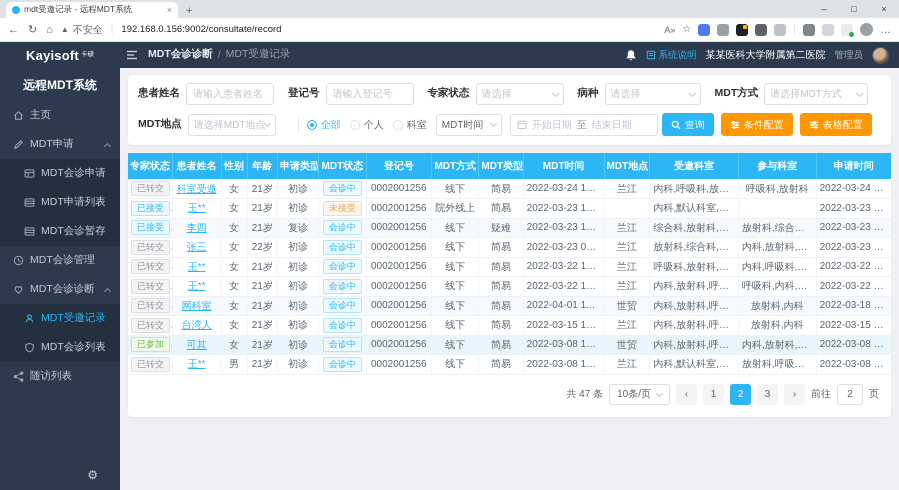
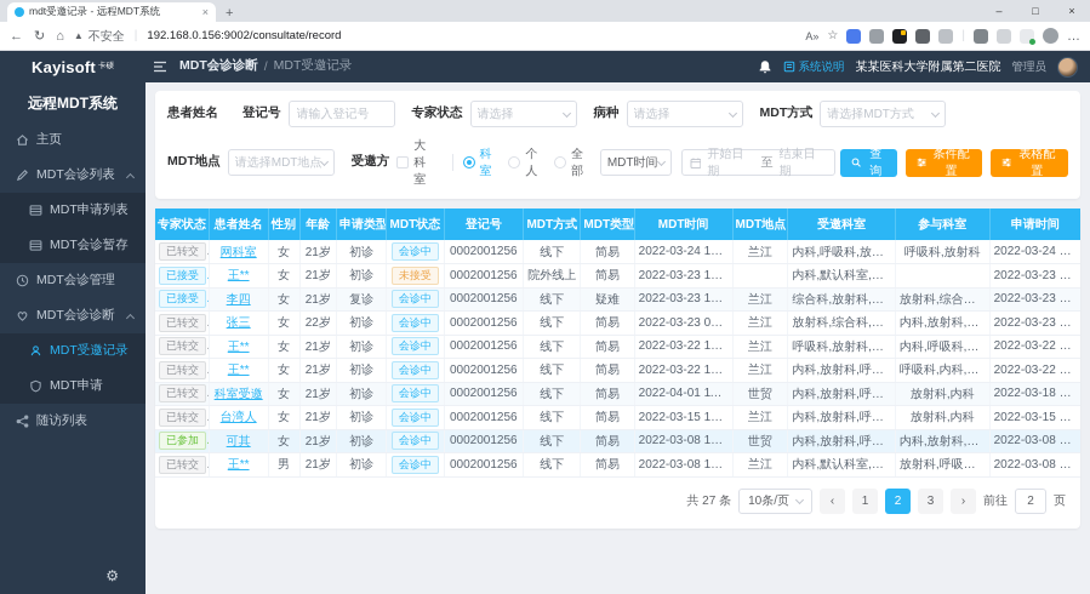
  mdt受邀记录 - 远程MDT系统
  ×
  +
  –
  □
  ×
  ←
  ↻
  ⌂
  ▲
  不安全
  192.168.0.156:9002/consultate/record
  A»
  ☆
  |
  …
  Kayisoft
  MDT会诊诊断
  /
  MDT受邀记录
  系统说明
  某某医科大学附属第二医院
  管理员
  远程MDT系统
  主页
- MDT申请
+ MDT会诊列表
- MDT会诊申请
  MDT申请列表
  MDT会诊暂存
  MDT会诊管理
  MDT会诊诊断
  MDT受邀记录
- MDT会诊列表
+ MDT申请
  随访列表
  ⚙
  患者姓名
- 请输入患者姓名
  登记号
  请输入登记号
  专家状态
  请选择
  病种
  请选择
  MDT方式
  请选择MDT方式
  MDT地点
  请选择MDT地点
+ 受邀方
+ 大科室
- 全部
+ 科室
  个人
- 科室
+ 全部
  MDT时间
  开始日期
  至
  结束日期
  查询
  条件配置
  表格配置
  专家状态	患者姓名	性别	年龄	申请类型	MDT状态	登记号	MDT方式	MDT类型	MDT时间	MDT地点	受邀科室	参与科室	申请时间
- 已转交	科室受邀	女	21岁	初诊	会诊中	0002001256	线下	简易	2022-03-24 13:40	兰江	内科,呼吸科,放射科	呼吸科,放射科	2022-03-24 13:3
+ 已转交	网科室	女	21岁	初诊	会诊中	0002001256	线下	简易	2022-03-24 13:40	兰江	内科,呼吸科,放射科	呼吸科,放射科	2022-03-24 13:3
  已接受	王**	女	21岁	初诊	未接受	0002001256	院外线上	简易	2022-03-23 13:50		内科,默认科室,测试		2022-03-23 13:4
  已接受	李四	女	21岁	复诊	会诊中	0002001256	线下	疑难	2022-03-23 13:00	兰江	综合科,放射科,内科	放射科,综合科,内	2022-03-23 09:3
  已转交	张三	女	22岁	初诊	会诊中	0002001256	线下	简易	2022-03-23 09:20	兰江	放射科,综合科,内科	内科,放射科,综合	2022-03-23 08:4
  已转交	王**	女	21岁	初诊	会诊中	0002001256	线下	简易	2022-03-22 16:40	兰江	呼吸科,放射科,综合	内科,呼吸科,放射	2022-03-22 16:3
  已转交	王**	女	21岁	初诊	会诊中	0002001256	线下	简易	2022-03-22 16:50	兰江	内科,放射科,呼吸科	呼吸科,内科,放射	2022-03-22 15:5
- 已转交	网科室	女	21岁	初诊	会诊中	0002001256	线下	简易	2022-04-01 11:00	世贸	内科,放射科,呼吸科	放射科,内科	2022-03-18 11:2
+ 已转交	科室受邀	女	21岁	初诊	会诊中	0002001256	线下	简易	2022-04-01 11:00	世贸	内科,放射科,呼吸科	放射科,内科	2022-03-18 11:2
  已转交	台湾人	女	21岁	初诊	会诊中	0002001256	线下	简易	2022-03-15 14:00	兰江	内科,放射科,呼吸科	放射科,内科	2022-03-15 13:1
  已参加	可其	女	21岁	初诊	会诊中	0002001256	线下	简易	2022-03-08 16:00	世贸	内科,放射科,呼吸科	内科,放射科,呼吸	2022-03-08 15:2
  已转交	王**	男	21岁	初诊	会诊中	0002001256	线下	简易	2022-03-08 14:10	兰江	内科,默认科室,测试	放射科,呼吸科,默	2022-03-08 13:0
- 共 47 条
+ 共 27 条
  10条/页
  ‹
  1
  2
  3
  ›
  前往
  2
  页
